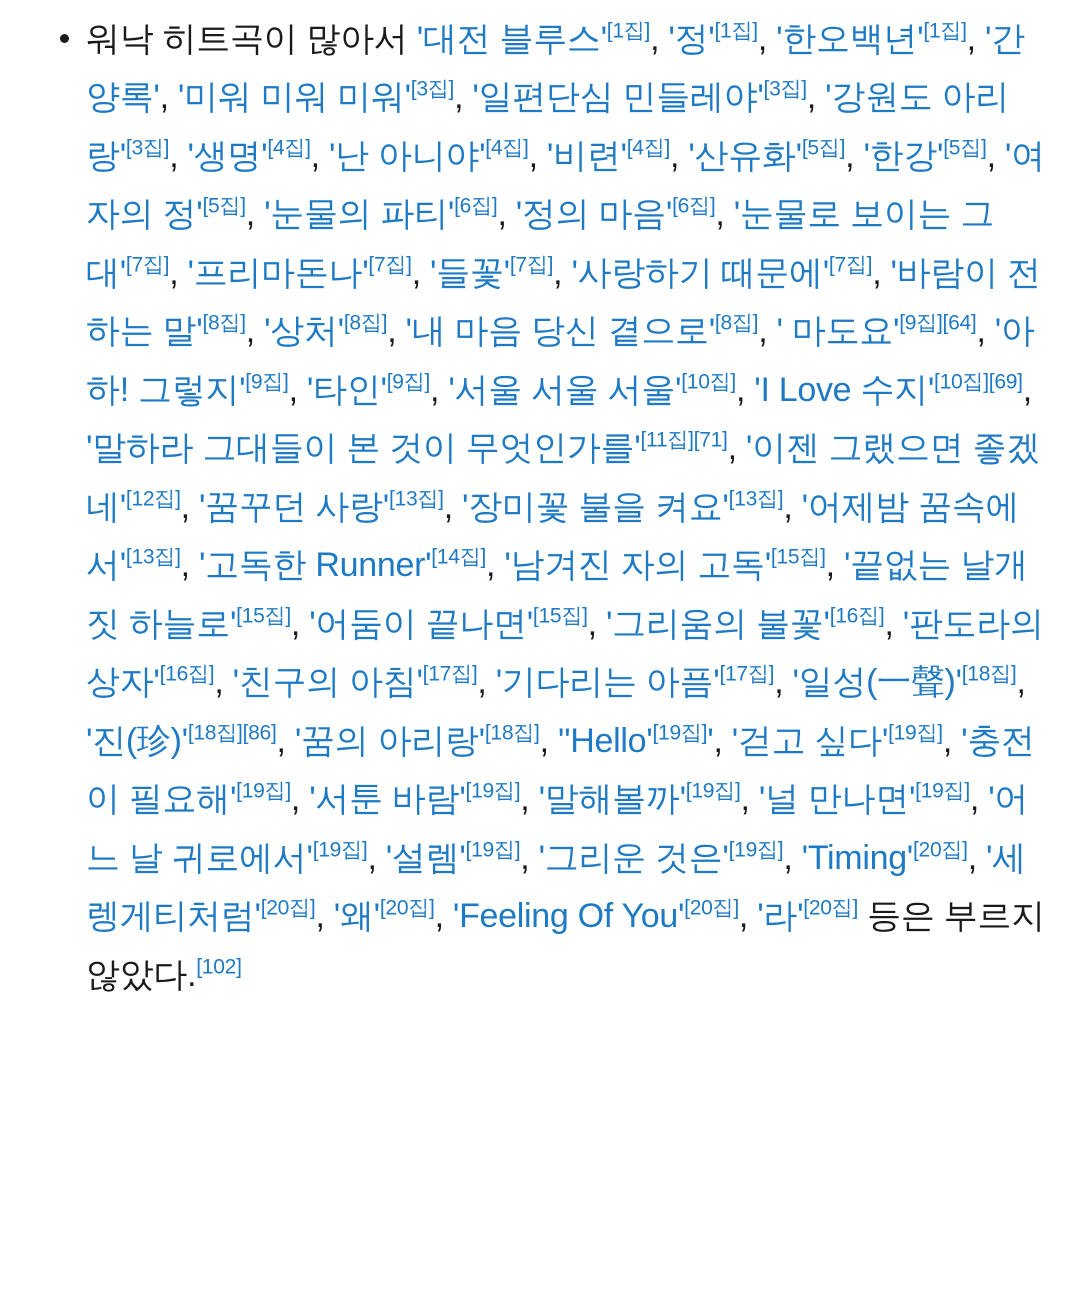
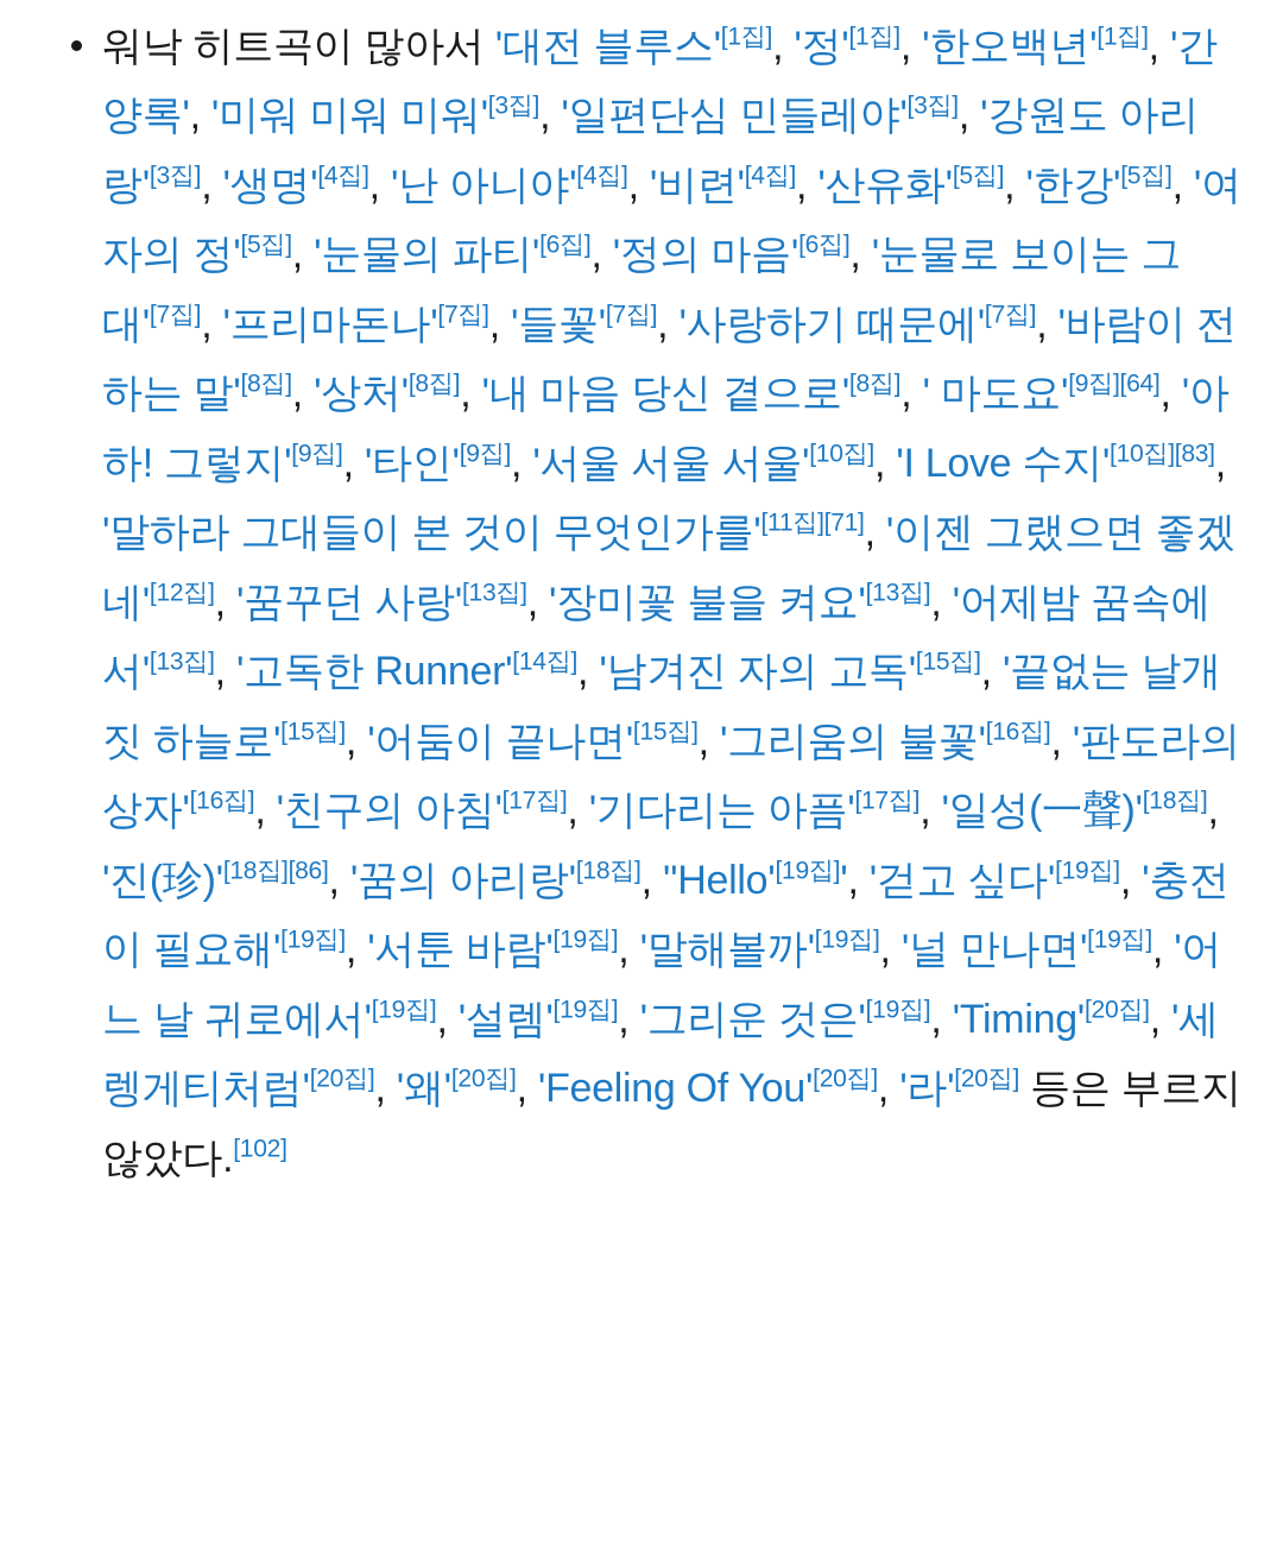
- 워낙 히트곡이 많아서 '대전 블루스'[1집], '정'[1집], '한오백년'[1집], '간양록', '미워 미워 미워'[3집], '일편단심 민들레야'[3집], '강원도 아리랑'[3집], '생명'[4집], '난 아니야'[4집], '비련'[4집], '산유화'[5집], '한강'[5집], '여자의 정'[5집], '눈물의 파티'[6집], '정의 마음'[6집], '눈물로 보이는 그대'[7집], '프리마돈나'[7집], '들꽃'[7집], '사랑하기 때문에'[7집], '바람이 전하는 말'[8집], '상처'[8집], '내 마음 당신 곁으로'[8집], ' 마도요'[9집][64], '아하! 그렇지'[9집], '타인'[9집], '서울 서울 서울'[10집], 'I Love 수지'[10집][69], '말하라 그대들이 본 것이 무엇인가를'[11집][71], '이젠 그랬으면 좋겠네'[12집], '꿈꾸던 사랑'[13집], '장미꽃 불을 켜요'[13집], '어제밤 꿈속에서'[13집], '고독한 Runner'[14집], '남겨진 자의 고독'[15집], '끝없는 날개짓 하늘로'[15집], '어둠이 끝나면'[15집], '그리움의 불꽃'[16집], '판도라의 상자'[16집], '친구의 아침'[17집], '기다리는 아픔'[17집], '일성(一聲)'[18집], '진(珍)'[18집][86], '꿈의 아리랑'[18집], ''Hello'[19집]', '걷고 싶다'[19집], '충전이 필요해'[19집], '서툰 바람'[19집], '말해볼까'[19집], '널 만나면'[19집], '어느 날 귀로에서'[19집], '설렘'[19집], '그리운 것은'[19집], 'Timing'[20집], '세렝게티처럼'[20집], '왜'[20집], 'Feeling Of You'[20집], '라'[20집] 등은 부르지 않았다.[102]
+ 워낙 히트곡이 많아서 '대전 블루스'[1집], '정'[1집], '한오백년'[1집], '간양록', '미워 미워 미워'[3집], '일편단심 민들레야'[3집], '강원도 아리랑'[3집], '생명'[4집], '난 아니야'[4집], '비련'[4집], '산유화'[5집], '한강'[5집], '여자의 정'[5집], '눈물의 파티'[6집], '정의 마음'[6집], '눈물로 보이는 그대'[7집], '프리마돈나'[7집], '들꽃'[7집], '사랑하기 때문에'[7집], '바람이 전하는 말'[8집], '상처'[8집], '내 마음 당신 곁으로'[8집], ' 마도요'[9집][64], '아하! 그렇지'[9집], '타인'[9집], '서울 서울 서울'[10집], 'I Love 수지'[10집][83], '말하라 그대들이 본 것이 무엇인가를'[11집][71], '이젠 그랬으면 좋겠네'[12집], '꿈꾸던 사랑'[13집], '장미꽃 불을 켜요'[13집], '어제밤 꿈속에서'[13집], '고독한 Runner'[14집], '남겨진 자의 고독'[15집], '끝없는 날개짓 하늘로'[15집], '어둠이 끝나면'[15집], '그리움의 불꽃'[16집], '판도라의 상자'[16집], '친구의 아침'[17집], '기다리는 아픔'[17집], '일성(一聲)'[18집], '진(珍)'[18집][86], '꿈의 아리랑'[18집], ''Hello'[19집]', '걷고 싶다'[19집], '충전이 필요해'[19집], '서툰 바람'[19집], '말해볼까'[19집], '널 만나면'[19집], '어느 날 귀로에서'[19집], '설렘'[19집], '그리운 것은'[19집], 'Timing'[20집], '세렝게티처럼'[20집], '왜'[20집], 'Feeling Of You'[20집], '라'[20집] 등은 부르지 않았다.[102]
